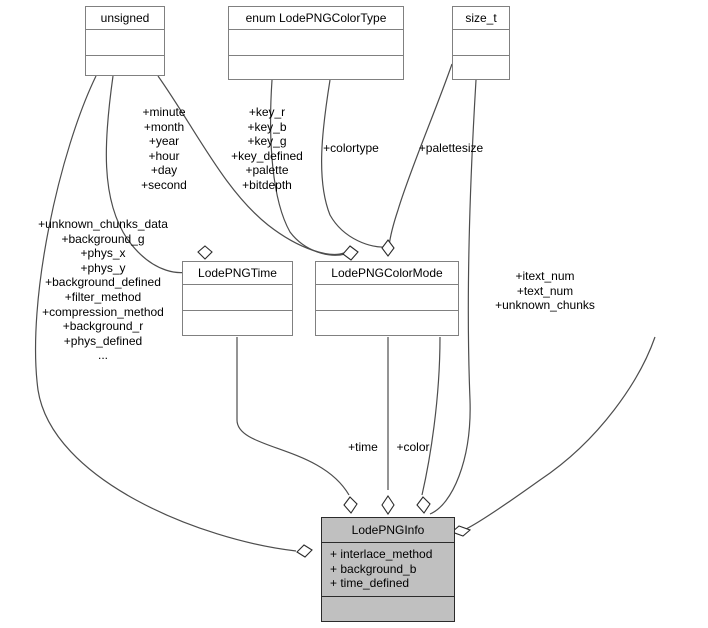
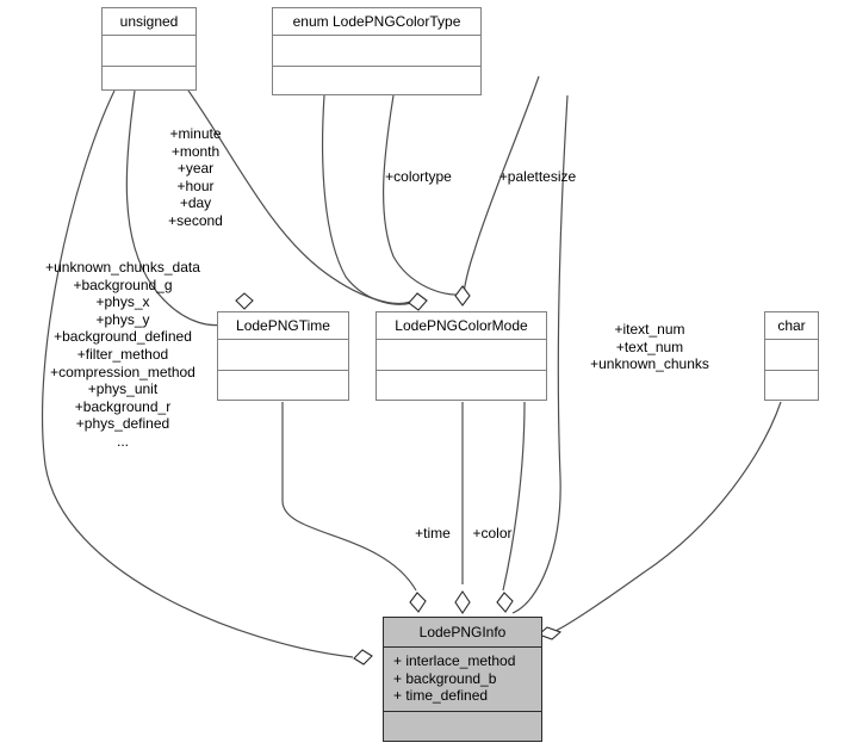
  unsigned
  enum LodePNGColorType
- size_t
  LodePNGTime
  LodePNGColorMode
+ char
  LodePNGInfo
  + interlace_method
  + background_b
  + time_defined
  +minute
  +month
  +year
  +hour
  +day
  +second
- +key_r
- +key_b
- +key_g
- +key_defined
- +palette
- +bitdepth
  +colortype
  +palettesize
  +unknown_chunks_data
  +background_g
  +phys_x
  +phys_y
  +background_defined
  +filter_method
  +compression_method
+ +phys_unit
  +background_r
  +phys_defined
  ...
  +itext_num
  +text_num
  +unknown_chunks
  +time
  +color
